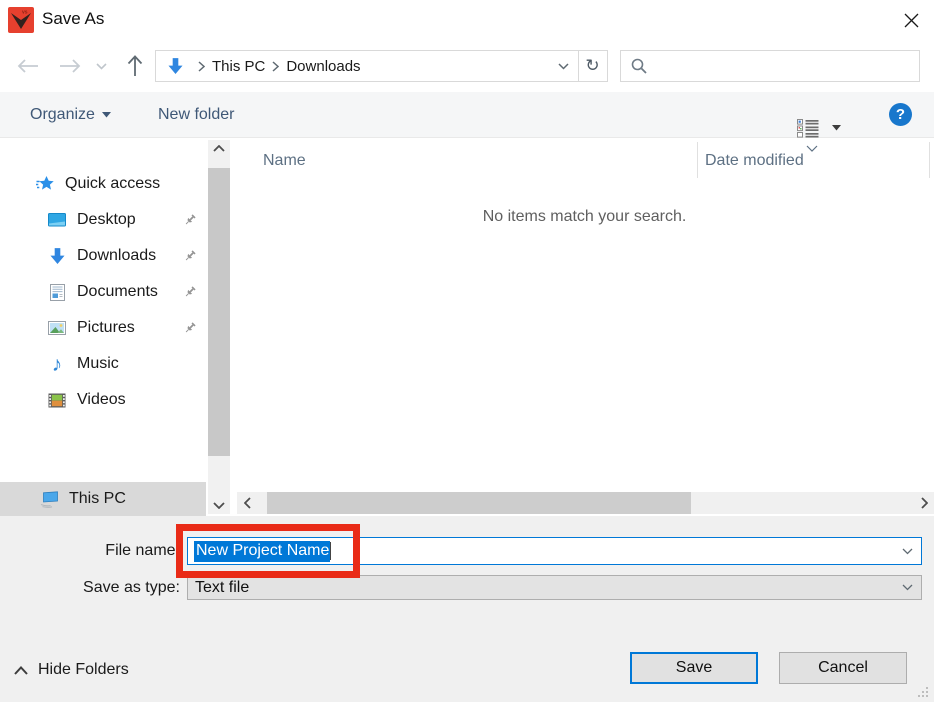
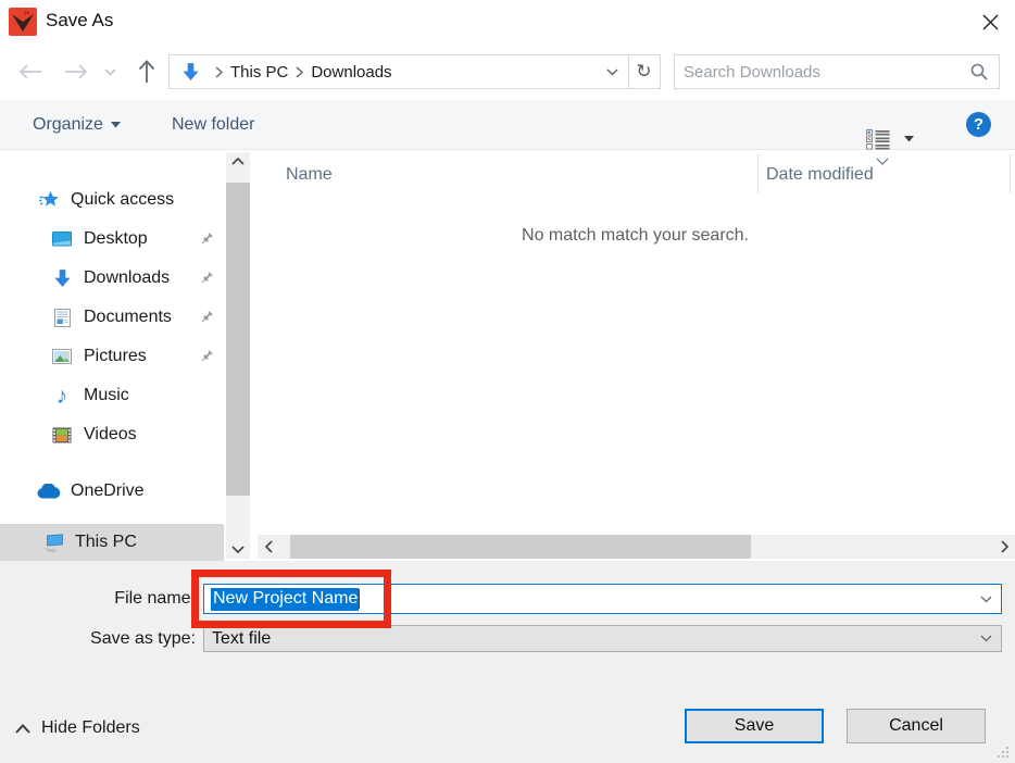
  Save As
  This PC
  Downloads
  ↻
+ Search Downloads
  Organize
  New folder
  ?
  Quick access
  Desktop
  Downloads
  Documents
  Pictures
  ♪
  Music
  Videos
+ OneDrive
  This PC
  Name
  Date modified
- No items match your search.
+ No match match your search.
  File name:
  New Project Name
  Save as type:
  Text file
  Hide Folders
  Save
  Cancel
